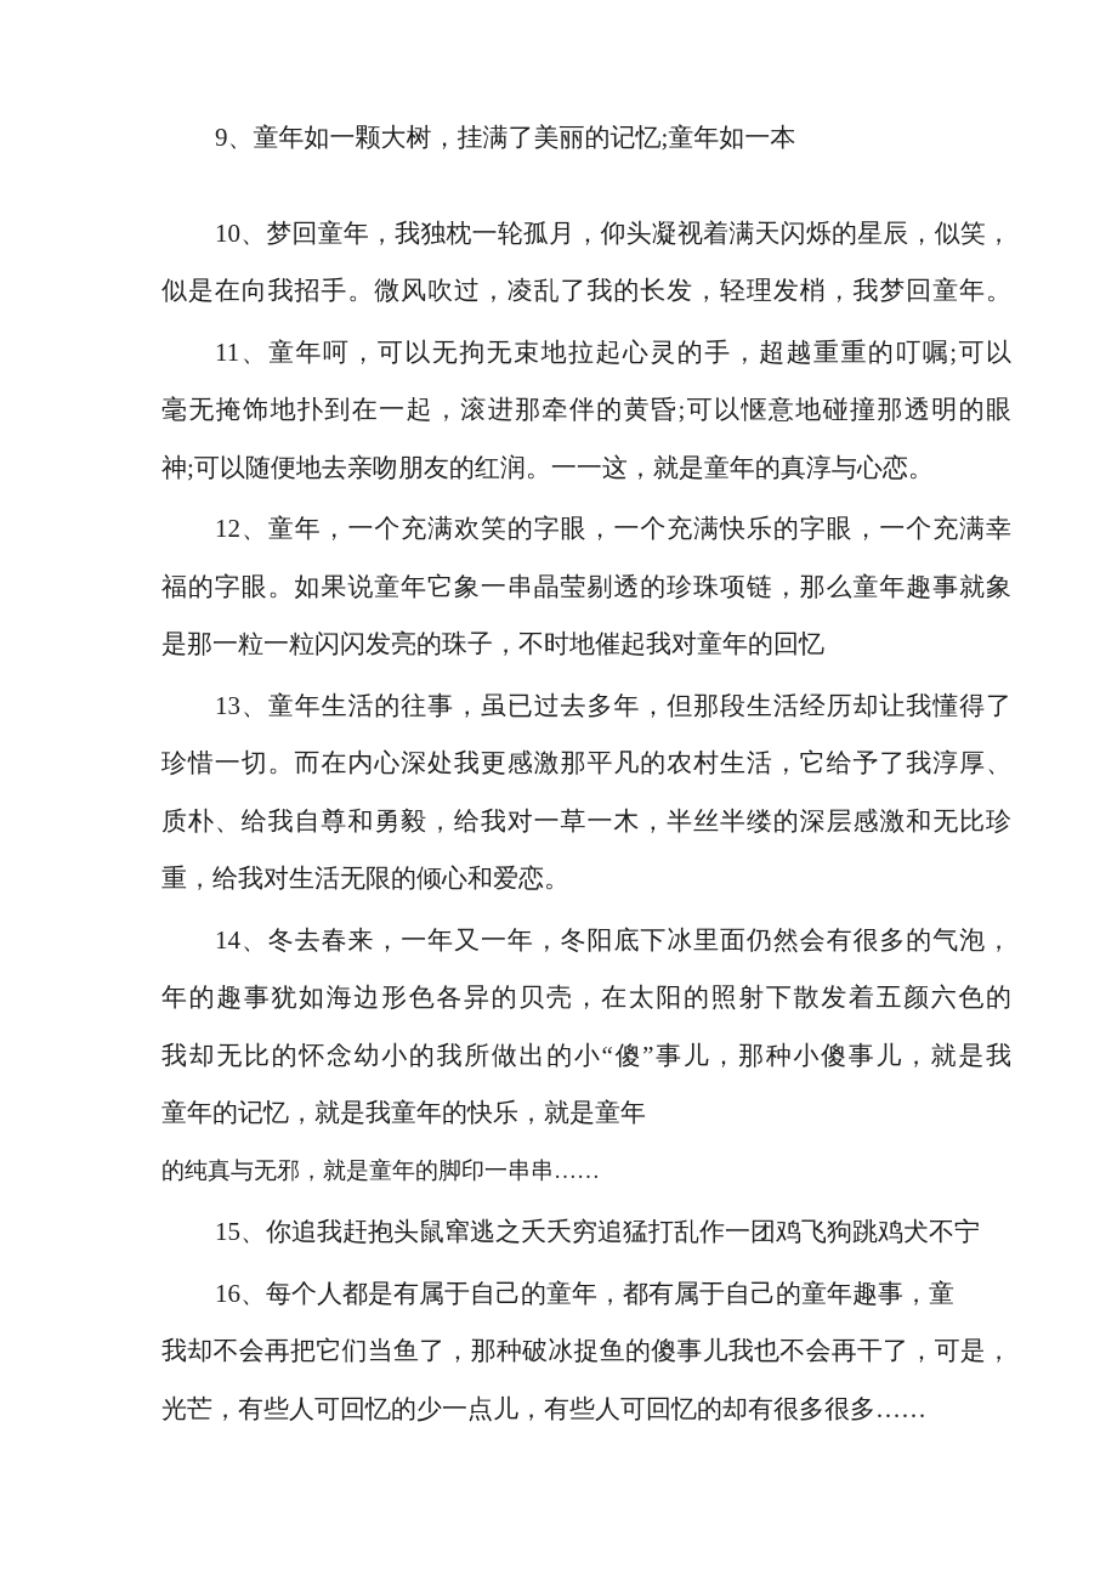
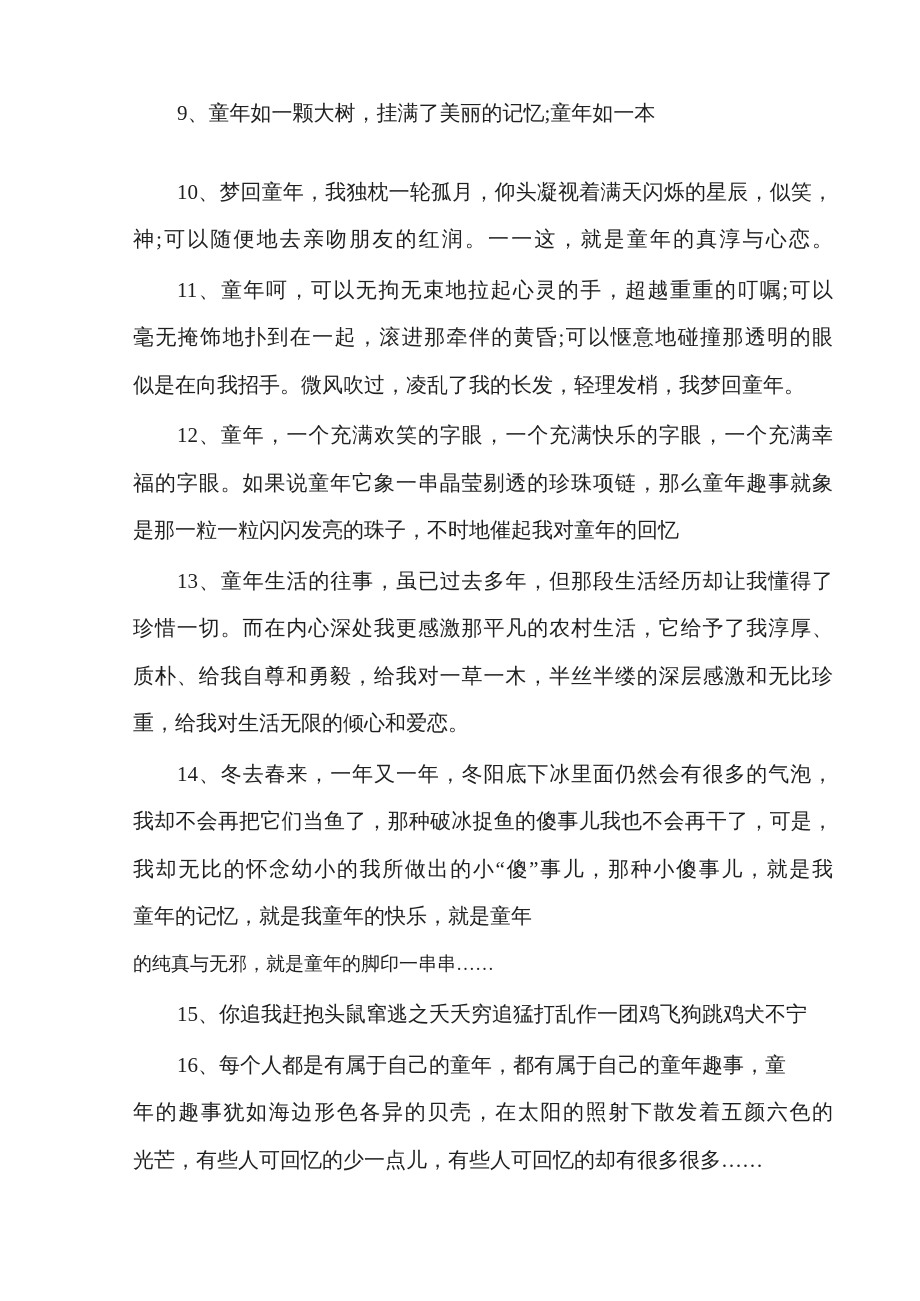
  9、童年如一颗大树，挂满了美丽的记忆;童年如一本
  10、梦回童年，我独枕一轮孤月，仰头凝视着满天闪烁的星辰，似笑，
- 似是在向我招手。微风吹过，凌乱了我的长发，轻理发梢，我梦回童年。
+ 神;可以随便地去亲吻朋友的红润。一一这，就是童年的真淳与心恋。
  11、童年呵，可以无拘无束地拉起心灵的手，超越重重的叮嘱;可以
  毫无掩饰地扑到在一起，滚进那牵伴的黄昏;可以惬意地碰撞那透明的眼
- 神;可以随便地去亲吻朋友的红润。一一这，就是童年的真淳与心恋。
+ 似是在向我招手。微风吹过，凌乱了我的长发，轻理发梢，我梦回童年。
  12、童年，一个充满欢笑的字眼，一个充满快乐的字眼，一个充满幸
  福的字眼。如果说童年它象一串晶莹剔透的珍珠项链，那么童年趣事就象
  是那一粒一粒闪闪发亮的珠子，不时地催起我对童年的回忆
  13、童年生活的往事，虽已过去多年，但那段生活经历却让我懂得了
  珍惜一切。而在内心深处我更感激那平凡的农村生活，它给予了我淳厚、
  质朴、给我自尊和勇毅，给我对一草一木，半丝半缕的深层感激和无比珍
  重，给我对生活无限的倾心和爱恋。
  14、冬去春来，一年又一年，冬阳底下冰里面仍然会有很多的气泡，
- 年的趣事犹如海边形色各异的贝壳，在太阳的照射下散发着五颜六色的
+ 我却不会再把它们当鱼了，那种破冰捉鱼的傻事儿我也不会再干了，可是，
  我却无比的怀念幼小的我所做出的小“傻”事儿，那种小傻事儿，就是我
  童年的记忆，就是我童年的快乐，就是童年
  的纯真与无邪，就是童年的脚印一串串……
  15、你追我赶抱头鼠窜逃之夭夭穷追猛打乱作一团鸡飞狗跳鸡犬不宁
  16、每个人都是有属于自己的童年，都有属于自己的童年趣事，童
- 我却不会再把它们当鱼了，那种破冰捉鱼的傻事儿我也不会再干了，可是，
+ 年的趣事犹如海边形色各异的贝壳，在太阳的照射下散发着五颜六色的
  光芒，有些人可回忆的少一点儿，有些人可回忆的却有很多很多……
